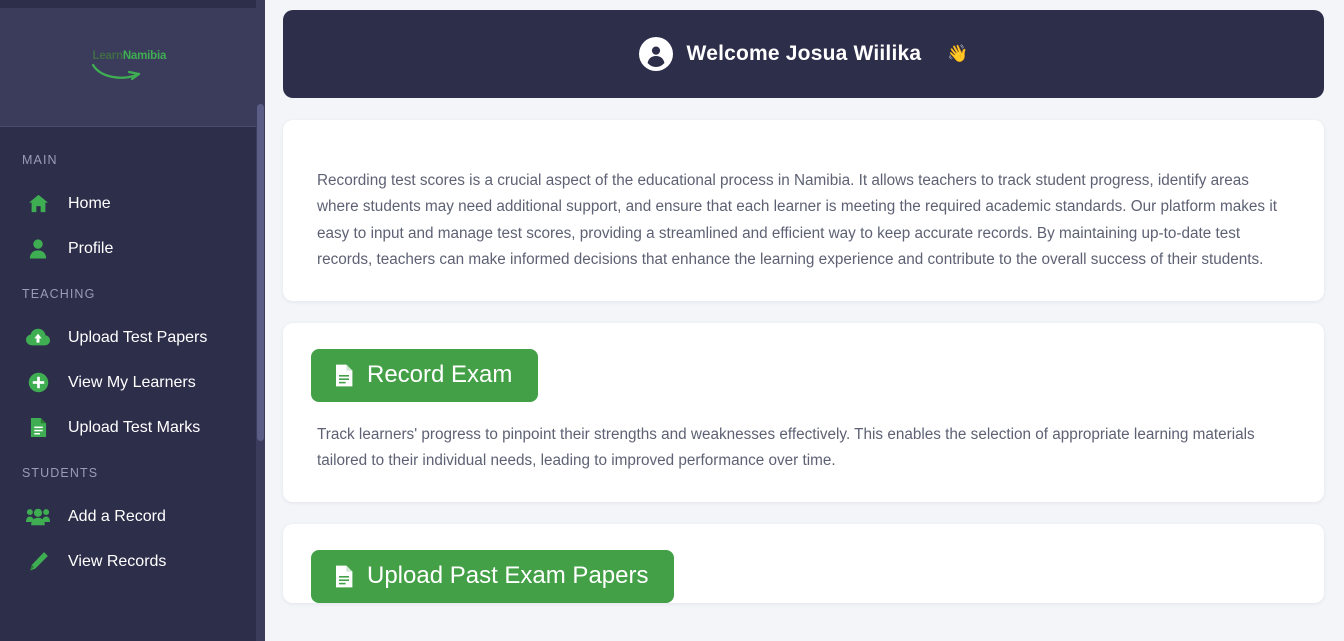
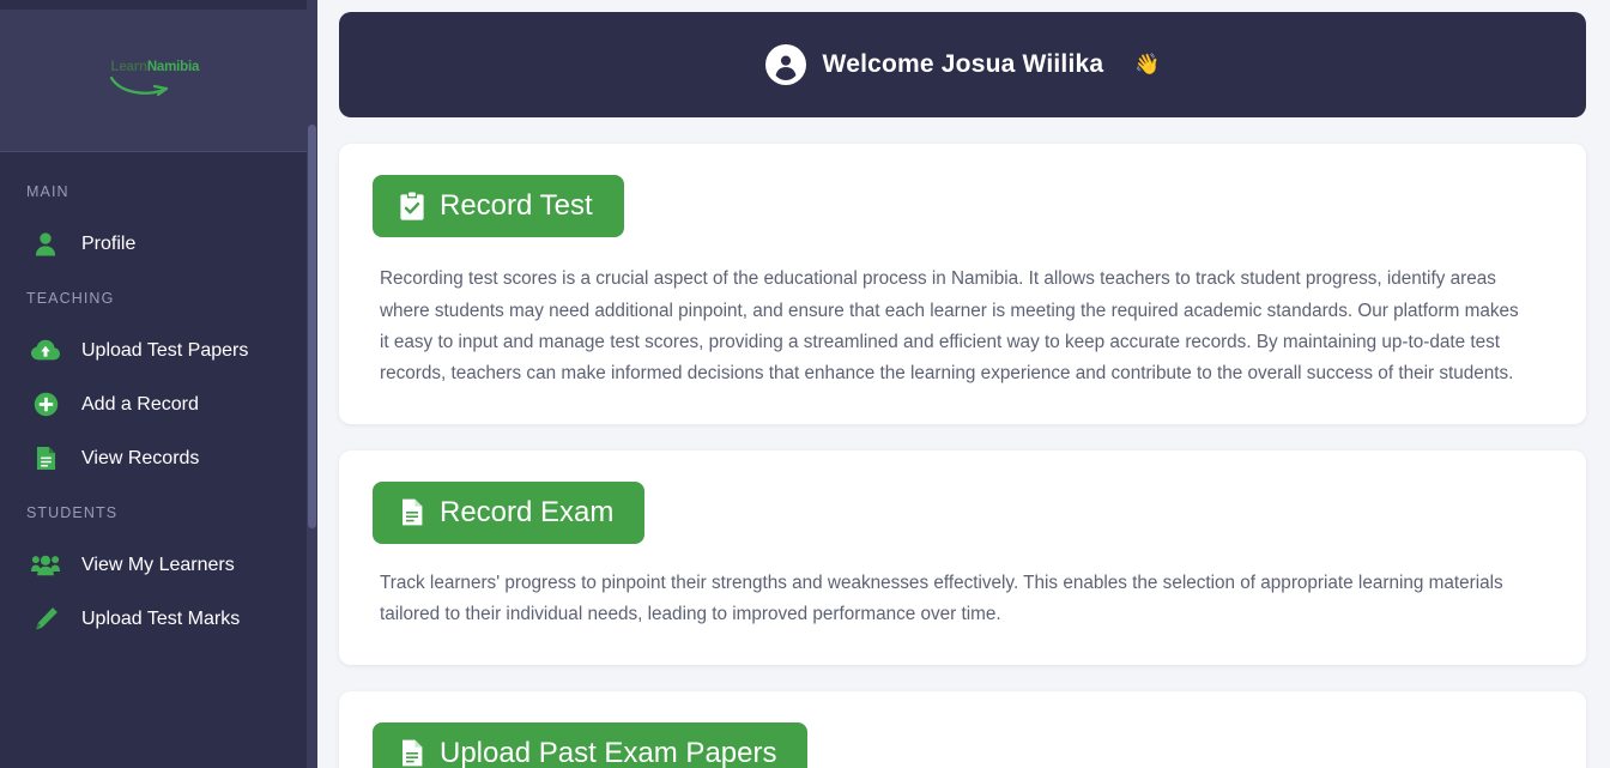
  LearnNamibia
  MAIN
- Home
  Profile
  TEACHING
  Upload Test Papers
- View My Learners
+ Add a Record
- Upload Test Marks
+ View Records
  STUDENTS
- Add a Record
+ View My Learners
- View Records
+ Upload Test Marks
  Welcome Josua Wiilika
  👋
+ Record Test
- Recording test scores is a crucial aspect of the educational process in Namibia. It allows teachers to track student progress, identify areas where students may need additional support, and ensure that each learner is meeting the required academic standards. Our platform makes it easy to input and manage test scores, providing a streamlined and efficient way to keep accurate records. By maintaining up-to-date test records, teachers can make informed decisions that enhance the learning experience and contribute to the overall success of their students.
+ Recording test scores is a crucial aspect of the educational process in Namibia. It allows teachers to track student progress, identify areas where students may need additional pinpoint, and ensure that each learner is meeting the required academic standards. Our platform makes it easy to input and manage test scores, providing a streamlined and efficient way to keep accurate records. By maintaining up-to-date test records, teachers can make informed decisions that enhance the learning experience and contribute to the overall success of their students.
  Record Exam
  Track learners' progress to pinpoint their strengths and weaknesses effectively. This enables the selection of appropriate learning materials tailored to their individual needs, leading to improved performance over time.
  Upload Past Exam Papers
